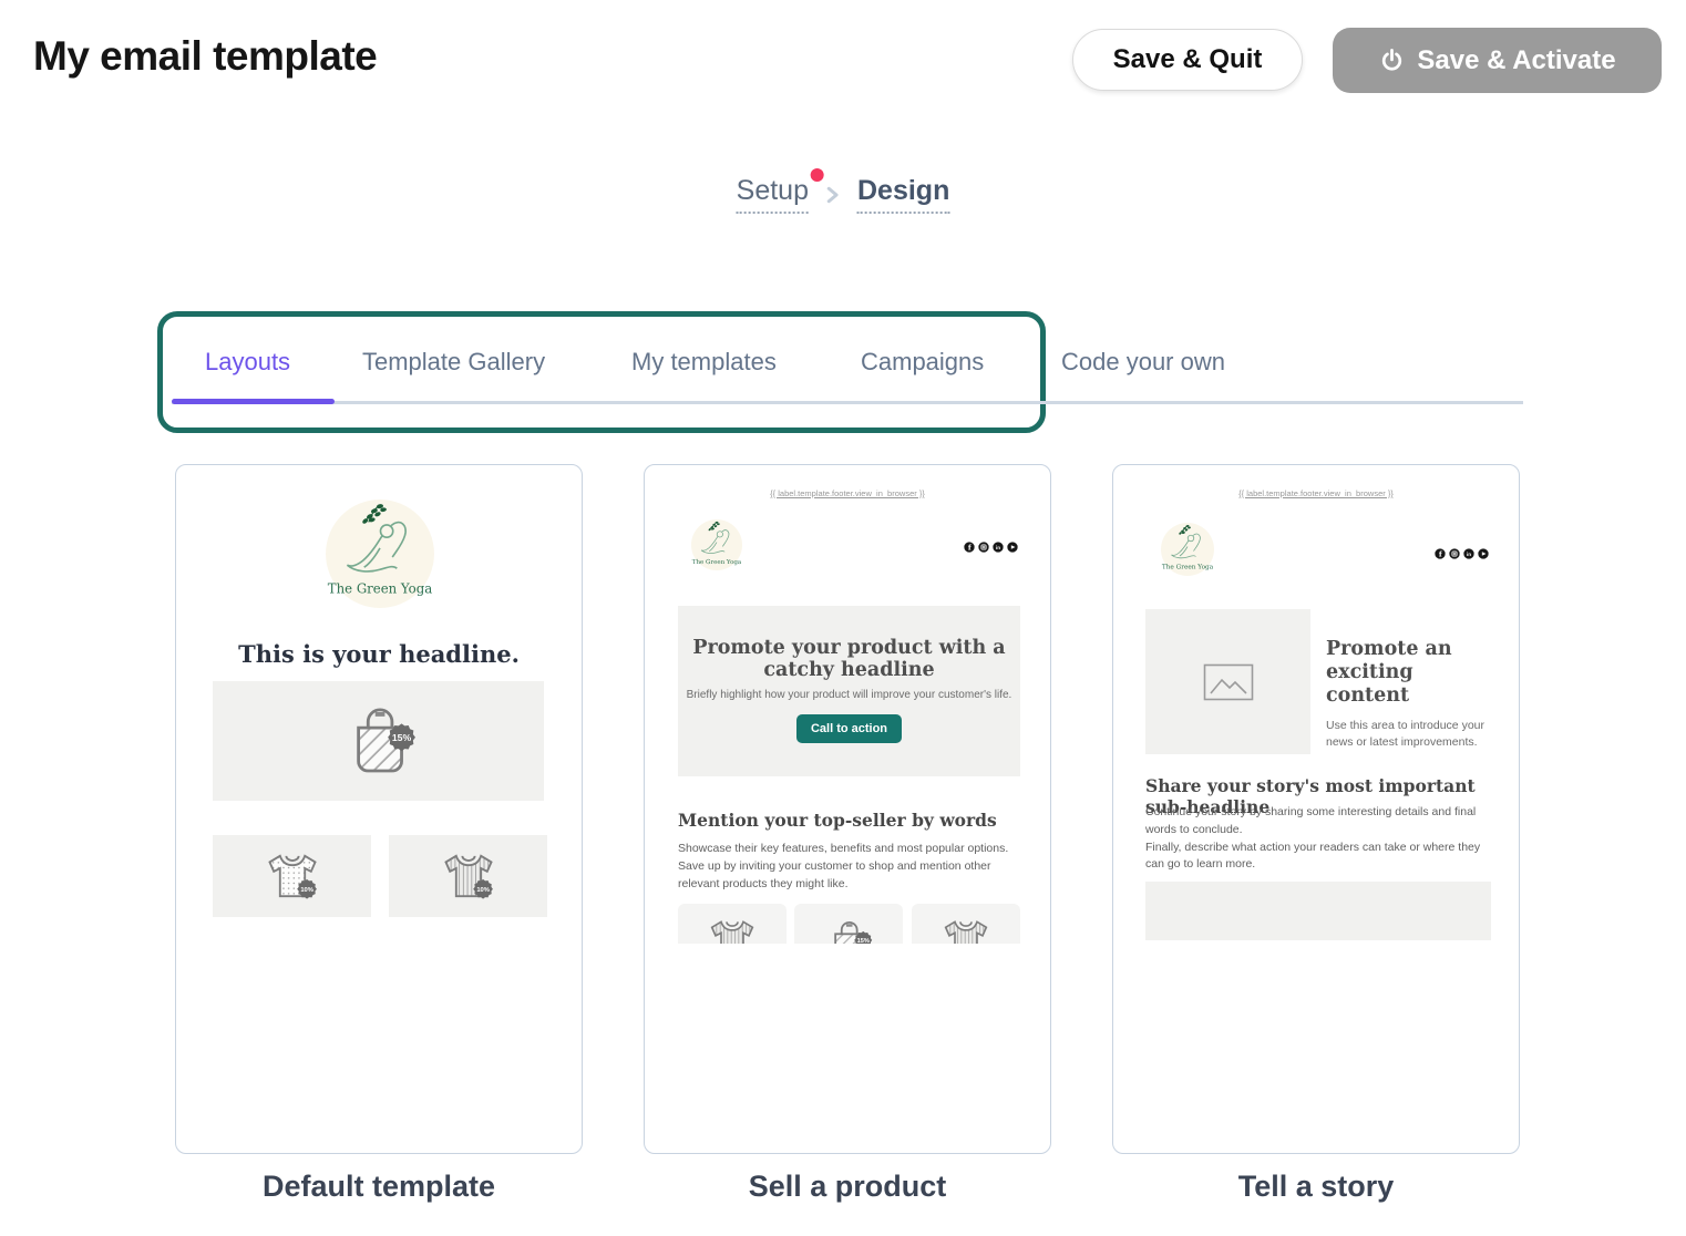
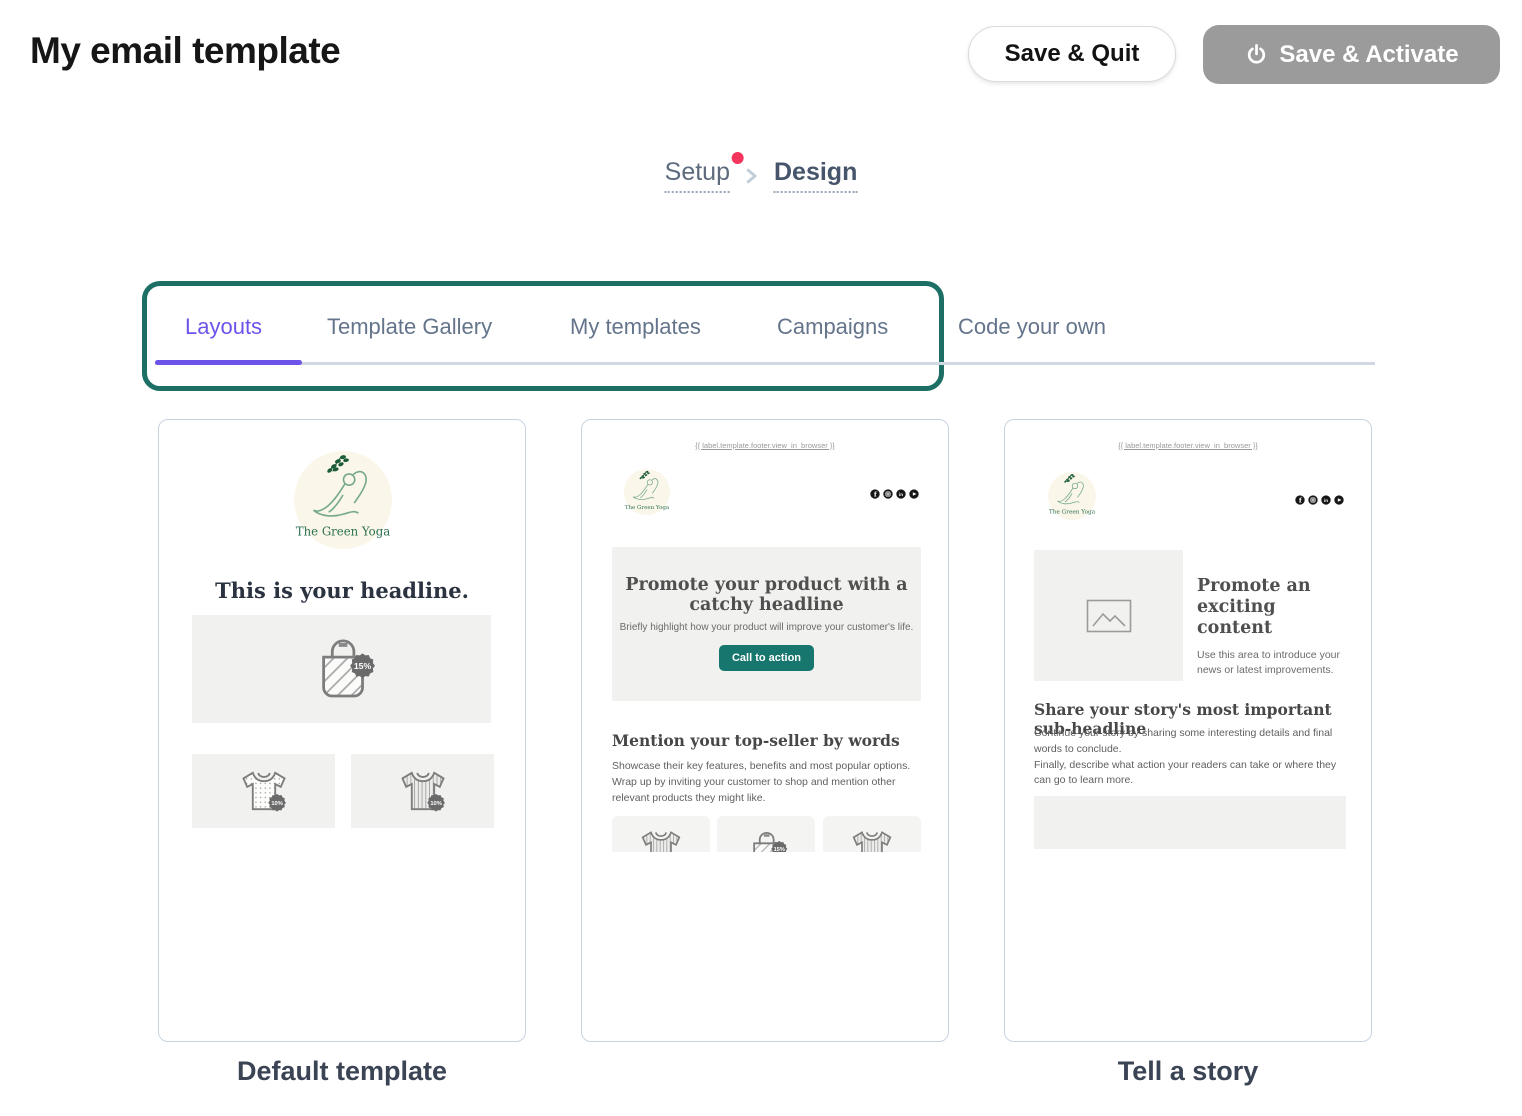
  My email template
  Save & Quit
  Save & Activate
  Setup
  Design
  Layouts
  Template Gallery
  My templates
  Campaigns
  Code your own
  This is your headline.
  {{ label.template.footer.view_in_browser }}
  Promote your product with a catchy headline
  Briefly highlight how your product will improve your customer's life.
  Call to action
  Mention your top-seller by words
  Showcase their key features, benefits and most popular options.
- Save up by inviting your customer to shop and mention other relevant products they might like.
+ Wrap up by inviting your customer to shop and mention other relevant products they might like.
  {{ label.template.footer.view_in_browser }}
  Promote an exciting content
  Use this area to introduce your news or latest improvements.
  Share your story's most important sub-headline
  Continue your story by sharing some interesting details and final words to conclude.
  Finally, describe what action your readers can take or where they can go to learn more.
  Default template
- Sell a product
  Tell a story
